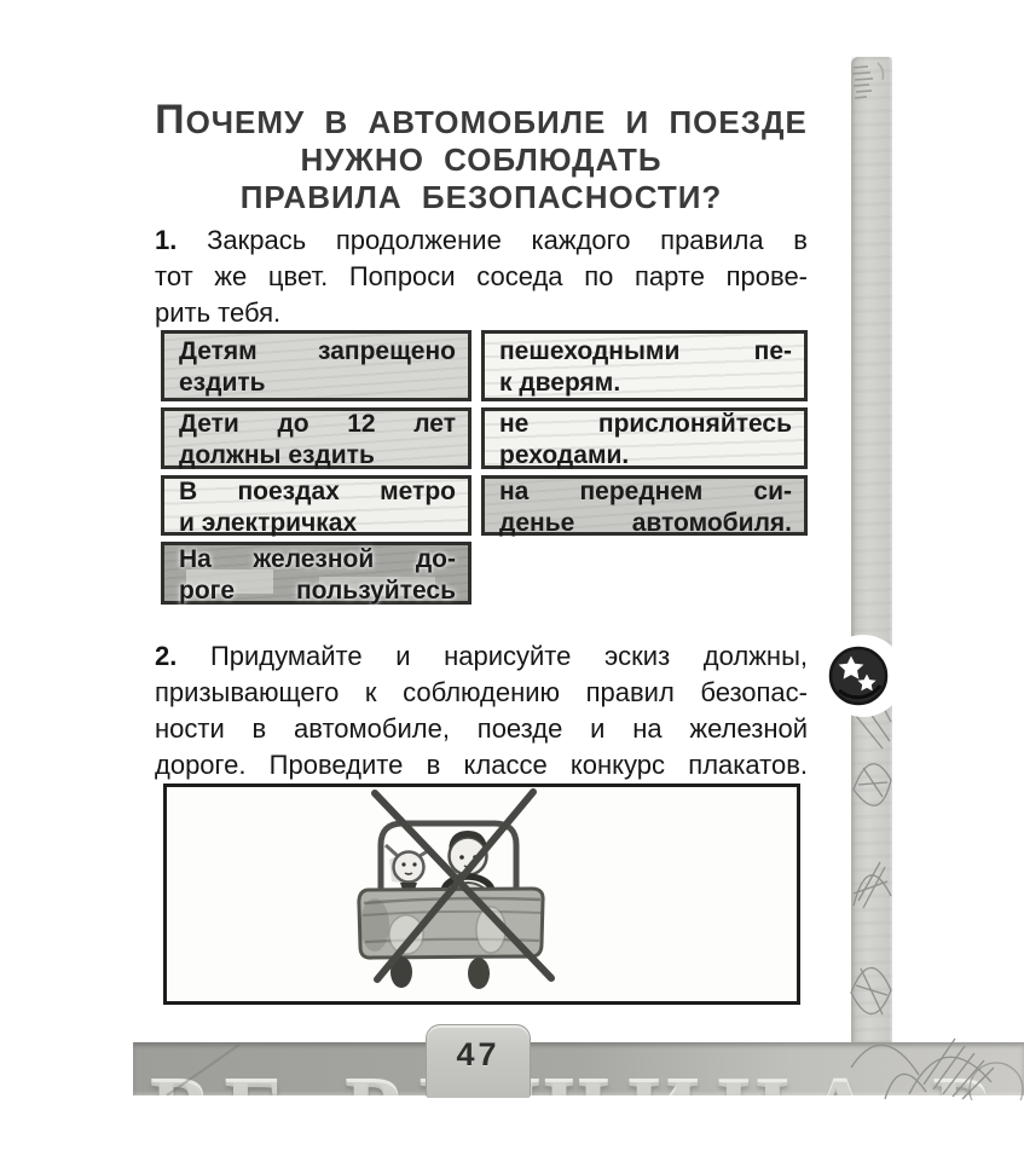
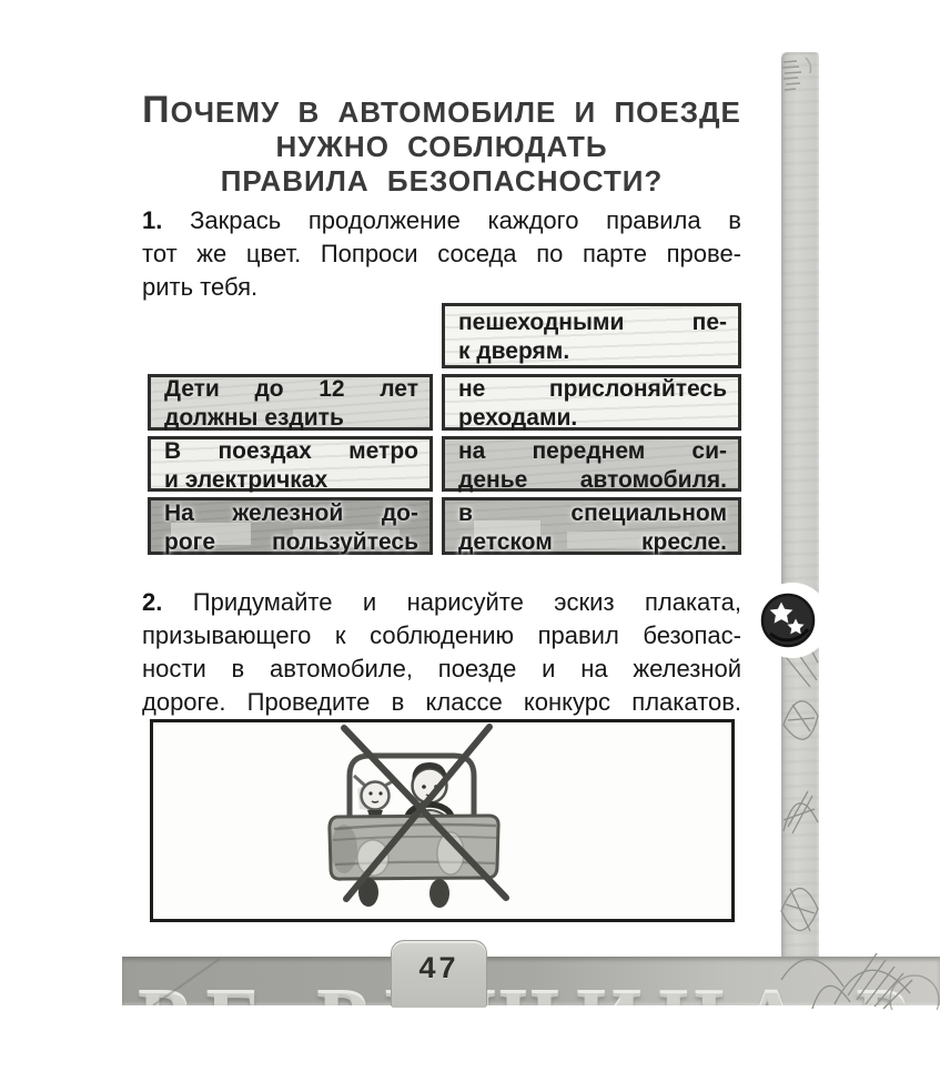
  47
  ПОЧЕМУ В АВТОМОБИЛЕ И ПОЕЗДЕ
  НУЖНО СОБЛЮДАТЬ
  ПРАВИЛА БЕЗОПАСНОСТИ?
  1. Закрась продолжение каждого правила в
  тот же цвет. Попроси соседа по парте прове-
  рить тебя.
- Детям запрещено
- ездить
  пешеходными пе-
  к дверям.
  Дети до 12 лет
  должны ездить
  не прислоняйтесь
  реходами.
  В поездах метро
  и электричках
  на переднем си-
  денье автомобиля.
  На железной до-
  роге пользуйтесь
+ в специальном
+ детском кресле.
- 2. Придумайте и нарисуйте эскиз должны,
+ 2. Придумайте и нарисуйте эскиз плаката,
  призывающего к соблюдению правил безопас-
  ности в автомобиле, поезде и на железной
  дороге. Проведите в классе конкурс плакатов.
